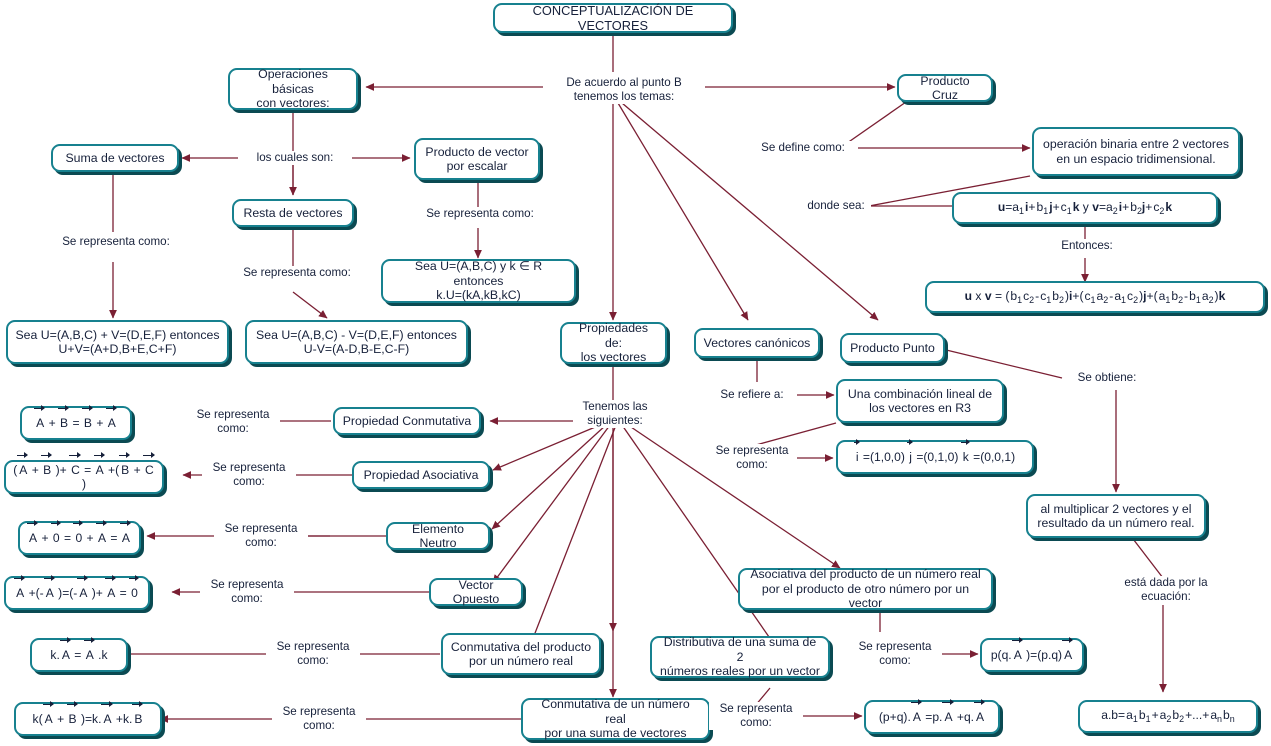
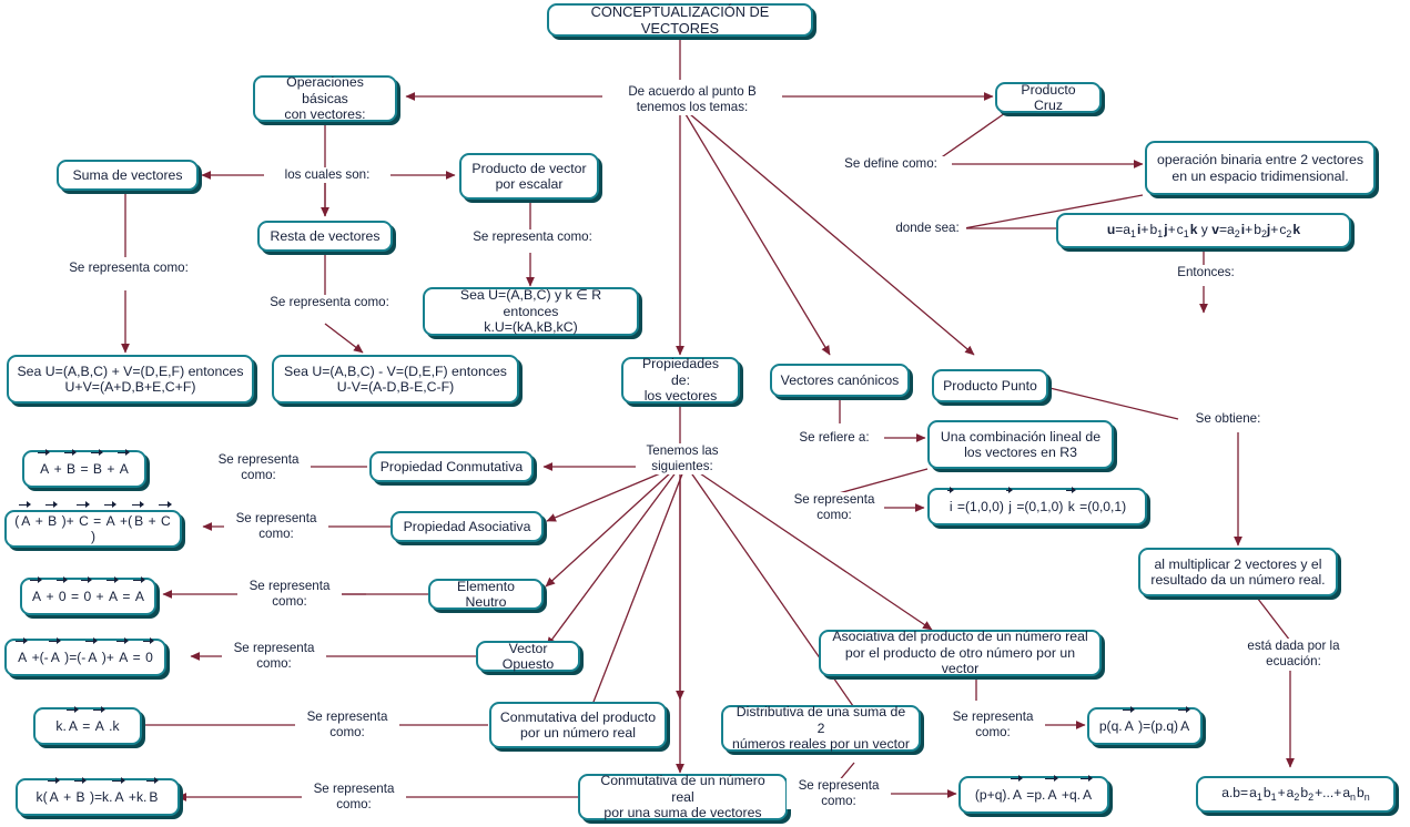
  CONCEPTUALIZACIÓN DE VECTORES
  Operaciones básicas
  con vectores:
  Producto Cruz
  Suma de vectores
  Producto de vector
  por escalar
  Resta de vectores
  operación binaria entre 2 vectores
  en un espacio tridimensional.
  u=a1 i+ b1 j+ c1 k y v=a2 i+ b2j+ c2 k
- u x v = ( b1 c2 - c1 b2 )i+( c1 a2 - a1 c2 )j+( a1 b2 - b1 a2 )k
  Sea U=(A,B,C) y k ∈ R entonces
  k.U=(kA,kB,kC)
  Sea U=(A,B,C) + V=(D,E,F) entonces
  U+V=(A+D,B+E,C+F)
  Sea U=(A,B,C) - V=(D,E,F) entonces
  U-V=(A-D,B-E,C-F)
  Propiedades de:
  los vectores
  Vectores canónicos
  Producto Punto
  Una combinación lineal de
  los vectores en R3
  i =(1,0,0) j =(0,1,0) k =(0,0,1)
  al multiplicar 2 vectores y el
  resultado da un número real.
  a.b= a1 b1 + a2 b2 +...+ an bn
  Propiedad Conmutativa
  Propiedad Asociativa
  Elemento Neutro
  Vector Opuesto
  Conmutativa del producto
  por un número real
  Conmutativa de un número real
  por una suma de vectores
  Asociativa del producto de un número real
  por el producto de otro número por un vector
  Distributiva de una suma de 2
  números reales por un vector
  A + B = B + A
  ( A + B )+ C = A +( B + C )
  A + 0 = 0 + A = A
  A +(- A )=(- A )+ A = 0
  k. A = A .k
  k( A + B )=k. A +k. B
  p(q. A )=(p.q) A
  (p+q). A =p. A +q. A
  De acuerdo al punto B
  tenemos los temas:
  los cuales son:
  Se define como:
  donde sea:
  Entonces:
  Se representa como:
  Se representa como:
  Se representa como:
  Tenemos las
  siguientes:
  Se refiere a:
  Se representa
  como:
  Se obtiene:
  está dada por la
  ecuación:
  Se representa
  como:
  Se representa
  como:
  Se representa
  como:
  Se representa
  como:
  Se representa
  como:
  Se representa
  como:
  Se representa
  como:
  Se representa
  como:
